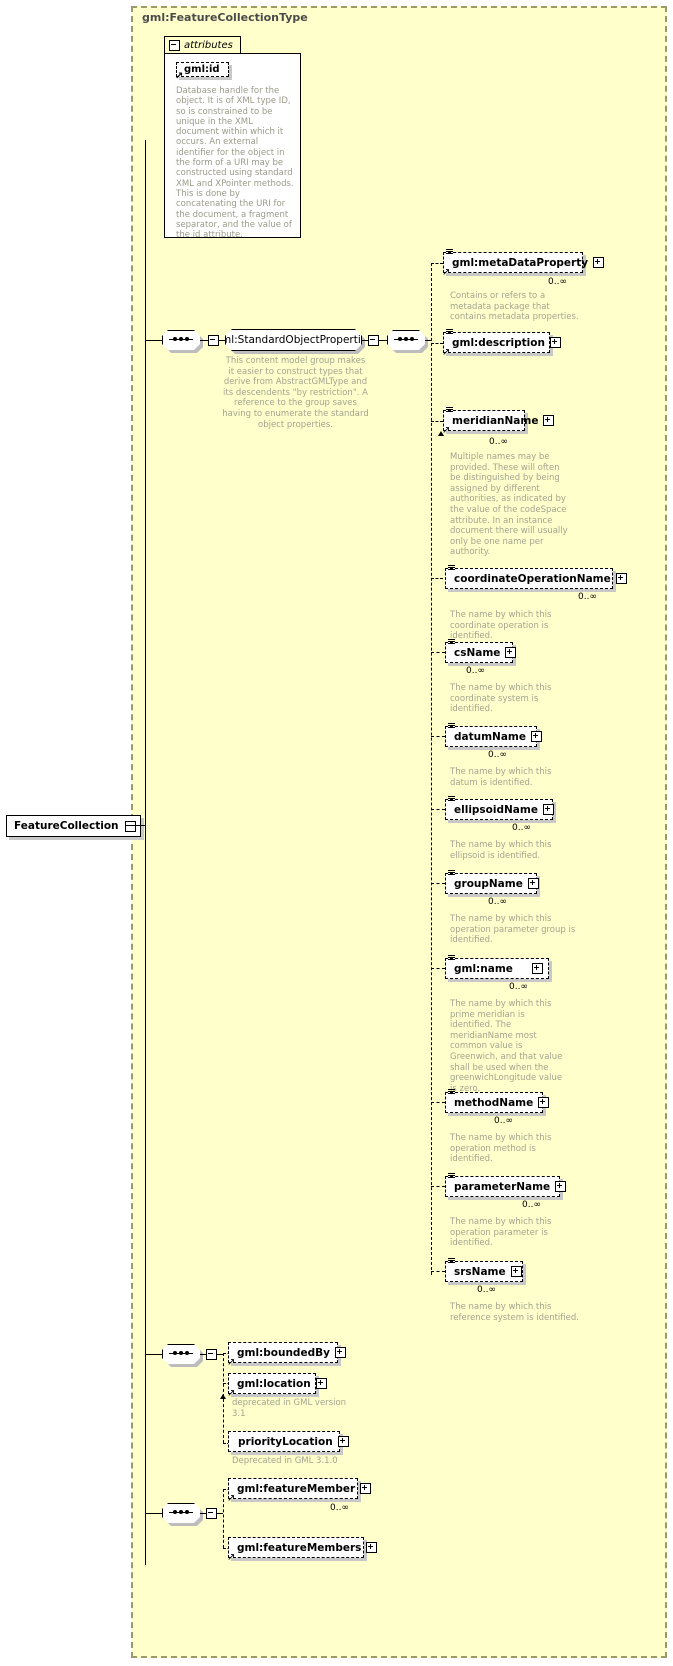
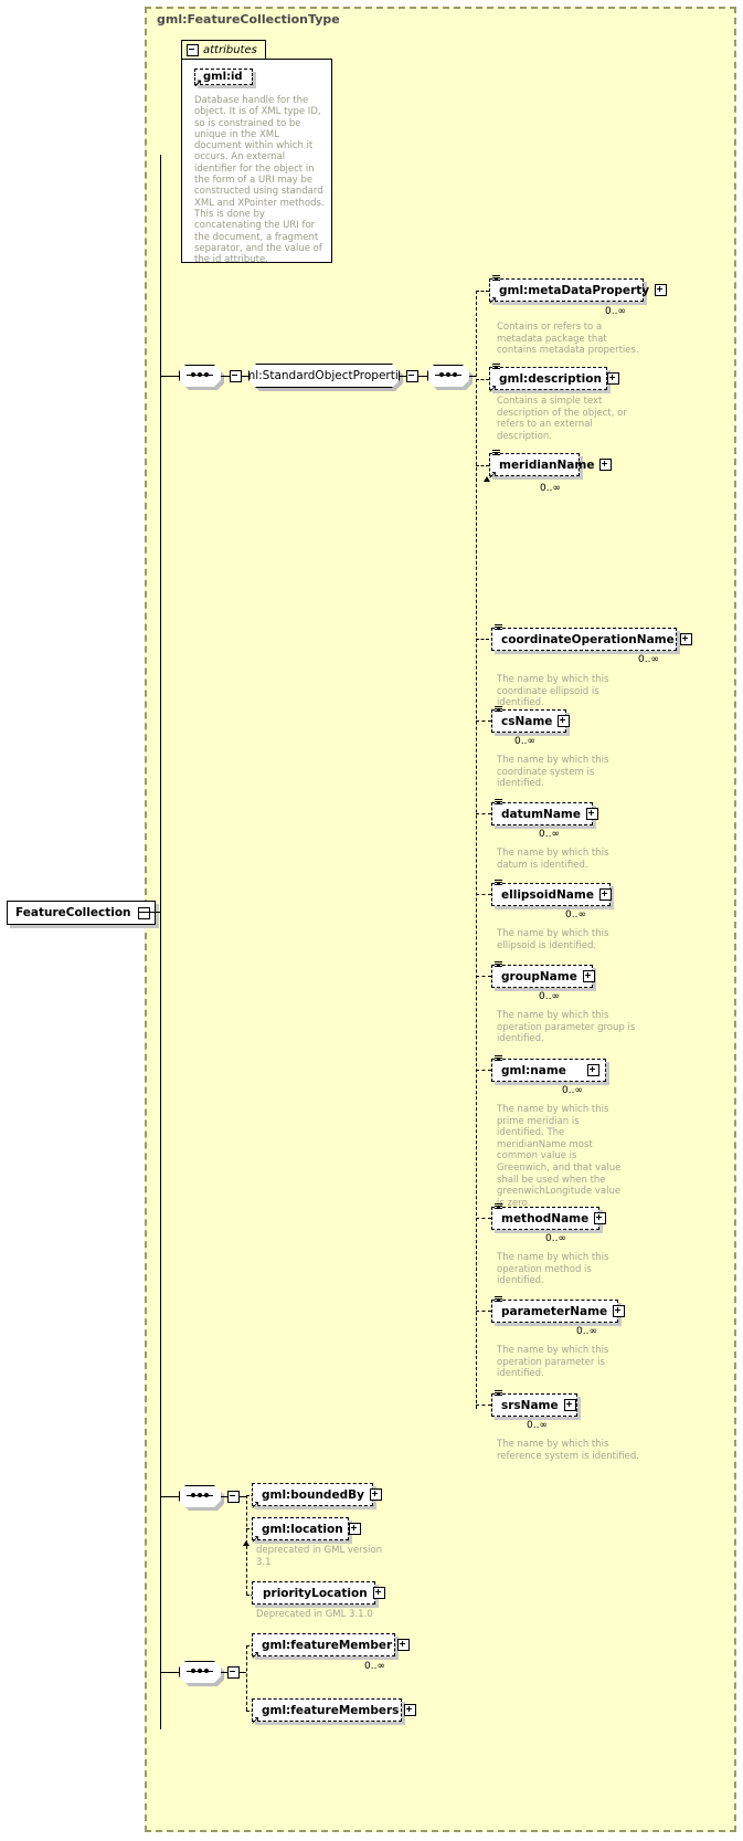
  gml:FeatureCollectionType
  attributes
  ↗
  gml:id
  Database handle for the object. It is of XML type ID, so is constrained to be unique in the XML document within which it occurs. An external identifier for the object in the form of a URI may be constructed using standard XML and XPointer methods. This is done by concatenating the URI for the document, a fragment separator, and the value of the id attribute.
  FeatureCollection
  ml:StandardObjectProperti
- This content model group makes it easier to construct types that derive from AbstractGMLType and its descendents "by restriction". A reference to the group saves having to enumerate the standard object properties.
  ↗
  gml:metaDataProperty
  0..∞
  Contains or refers to a metadata package that contains metadata properties.
  ↗
  gml:description
+ Contains a simple text description of the object, or refers to an external description.
  ↗
  meridianName
  0..∞
- Multiple names may be provided. These will often be distinguished by being assigned by different authorities, as indicated by the value of the codeSpace attribute. In an instance document there will usually only be one name per authority.
  coordinateOperationName
  0..∞
- The name by which this coordinate operation is identified.
+ The name by which this coordinate ellipsoid is identified.
  csName
  0..∞
  The name by which this coordinate system is identified.
  datumName
  0..∞
  The name by which this datum is identified.
  ellipsoidName
  0..∞
  The name by which this ellipsoid is identified.
  groupName
  0..∞
  The name by which this operation parameter group is identified.
  gml:name
  0..∞
  The name by which this prime meridian is identified. The meridianName most common value is Greenwich, and that value shall be used when the greenwichLongitude value zero.
  methodName
  0..∞
  The name by which this operation method is identified.
  parameterName
  0..∞
  The name by which this operation parameter is identified.
  srsName
  0..∞
  The name by which this reference system is identified.
  ↗
  gml:boundedBy
  ↗
  gml:location
  deprecated in GML version 3.1
  priorityLocation
  Deprecated in GML 3.1.0
  ↗
  gml:featureMember
  0..∞
  ↗
  gml:featureMembers
